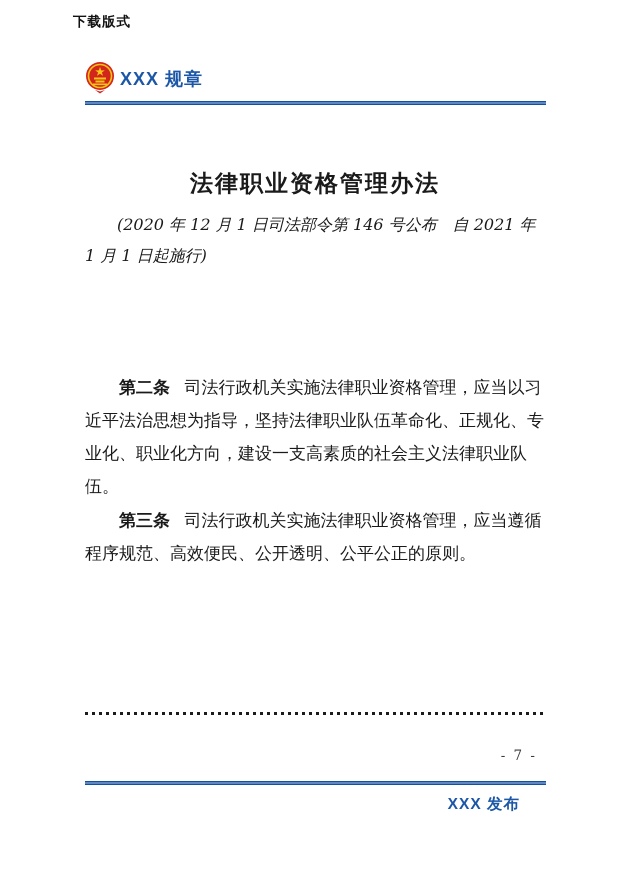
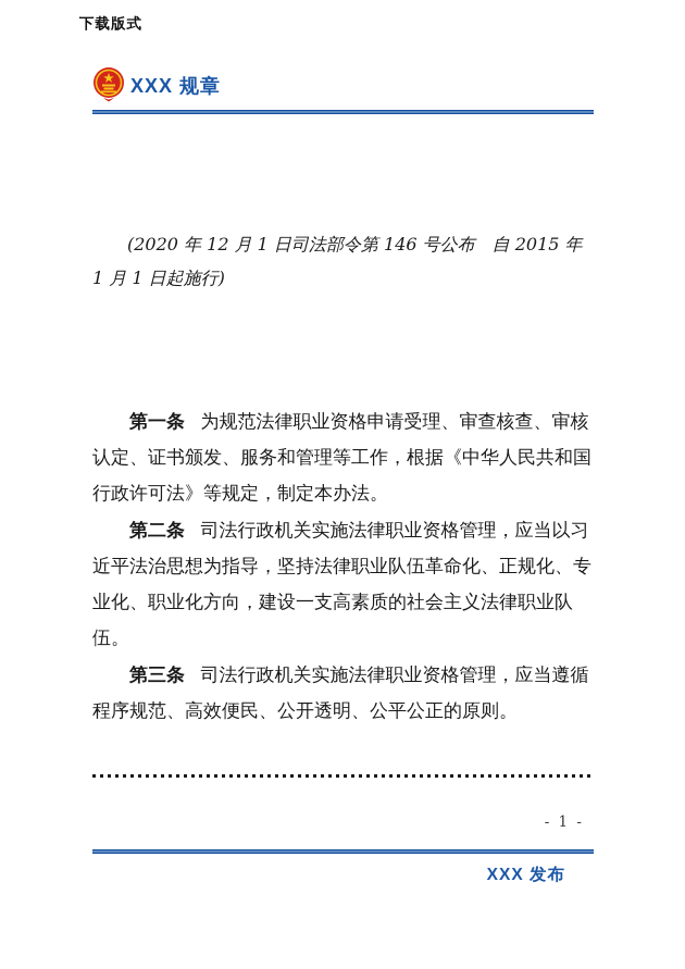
  下载版式
  XXX 规章
- 法律职业资格管理办法
- (2020 年 12 月 1 日司法部令第 146 号公布 自 2021 年 1 月 1 日起施行)
+ (2020 年 12 月 1 日司法部令第 146 号公布 自 2015 年 1 月 1 日起施行)
+ 第一条 为规范法律职业资格申请受理、审查核查、审核认定、证书颁发、服务和管理等工作，根据《中华人民共和国行政许可法》等规定，制定本办法。
  第二条 司法行政机关实施法律职业资格管理，应当以习近平法治思想为指导，坚持法律职业队伍革命化、正规化、专业化、职业化方向，建设一支高素质的社会主义法律职业队伍。
  第三条 司法行政机关实施法律职业资格管理，应当遵循程序规范、高效便民、公开透明、公平公正的原则。
- - 7 -
+ - 1 -
  XXX 发布
